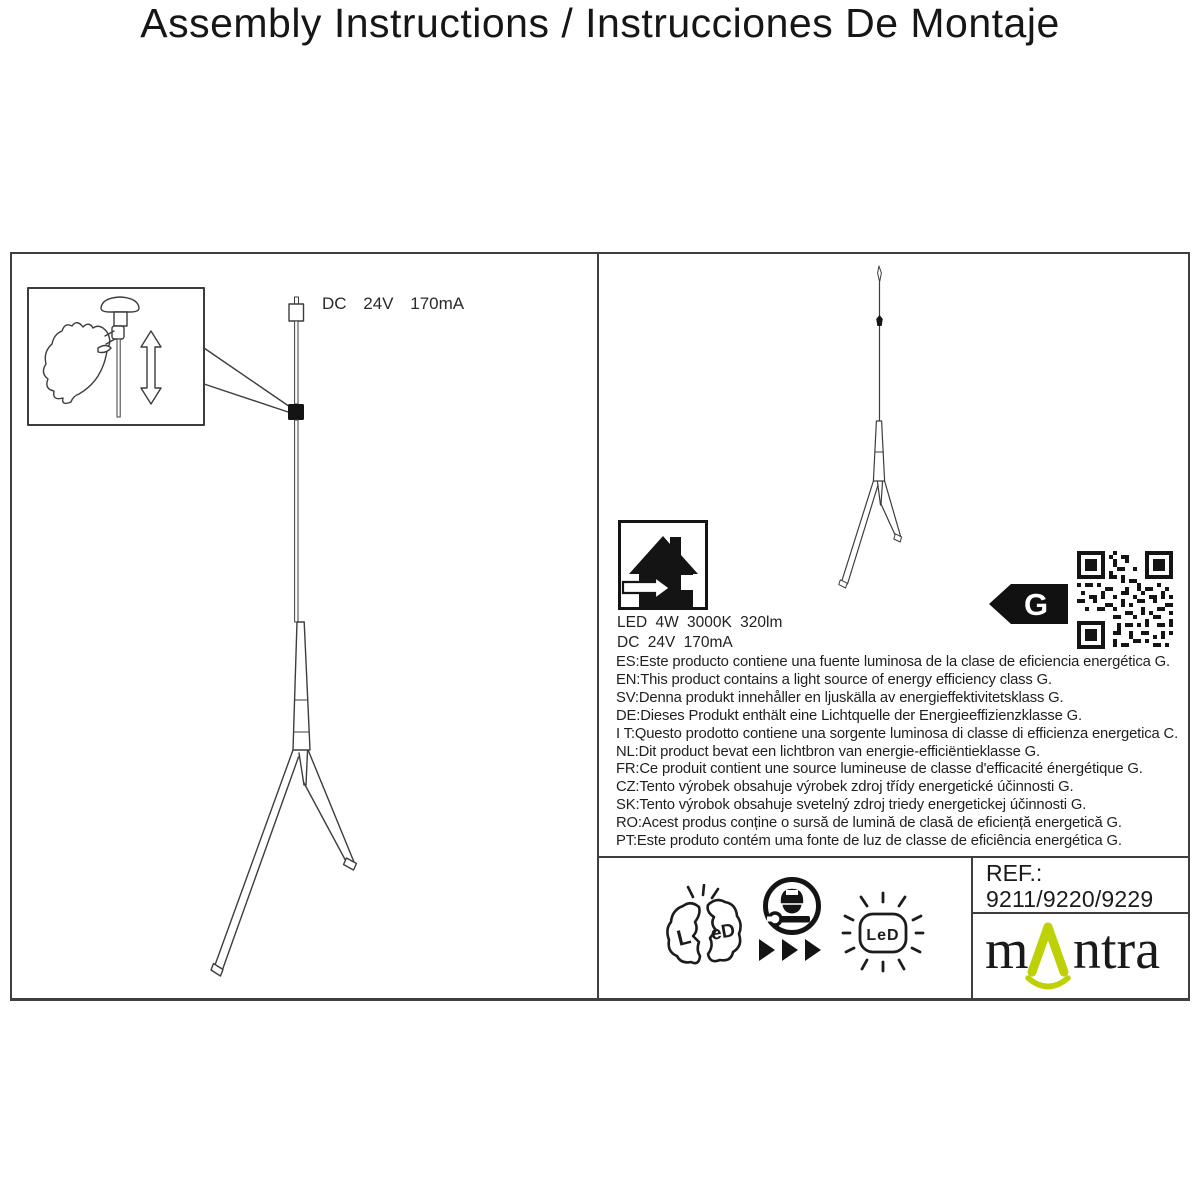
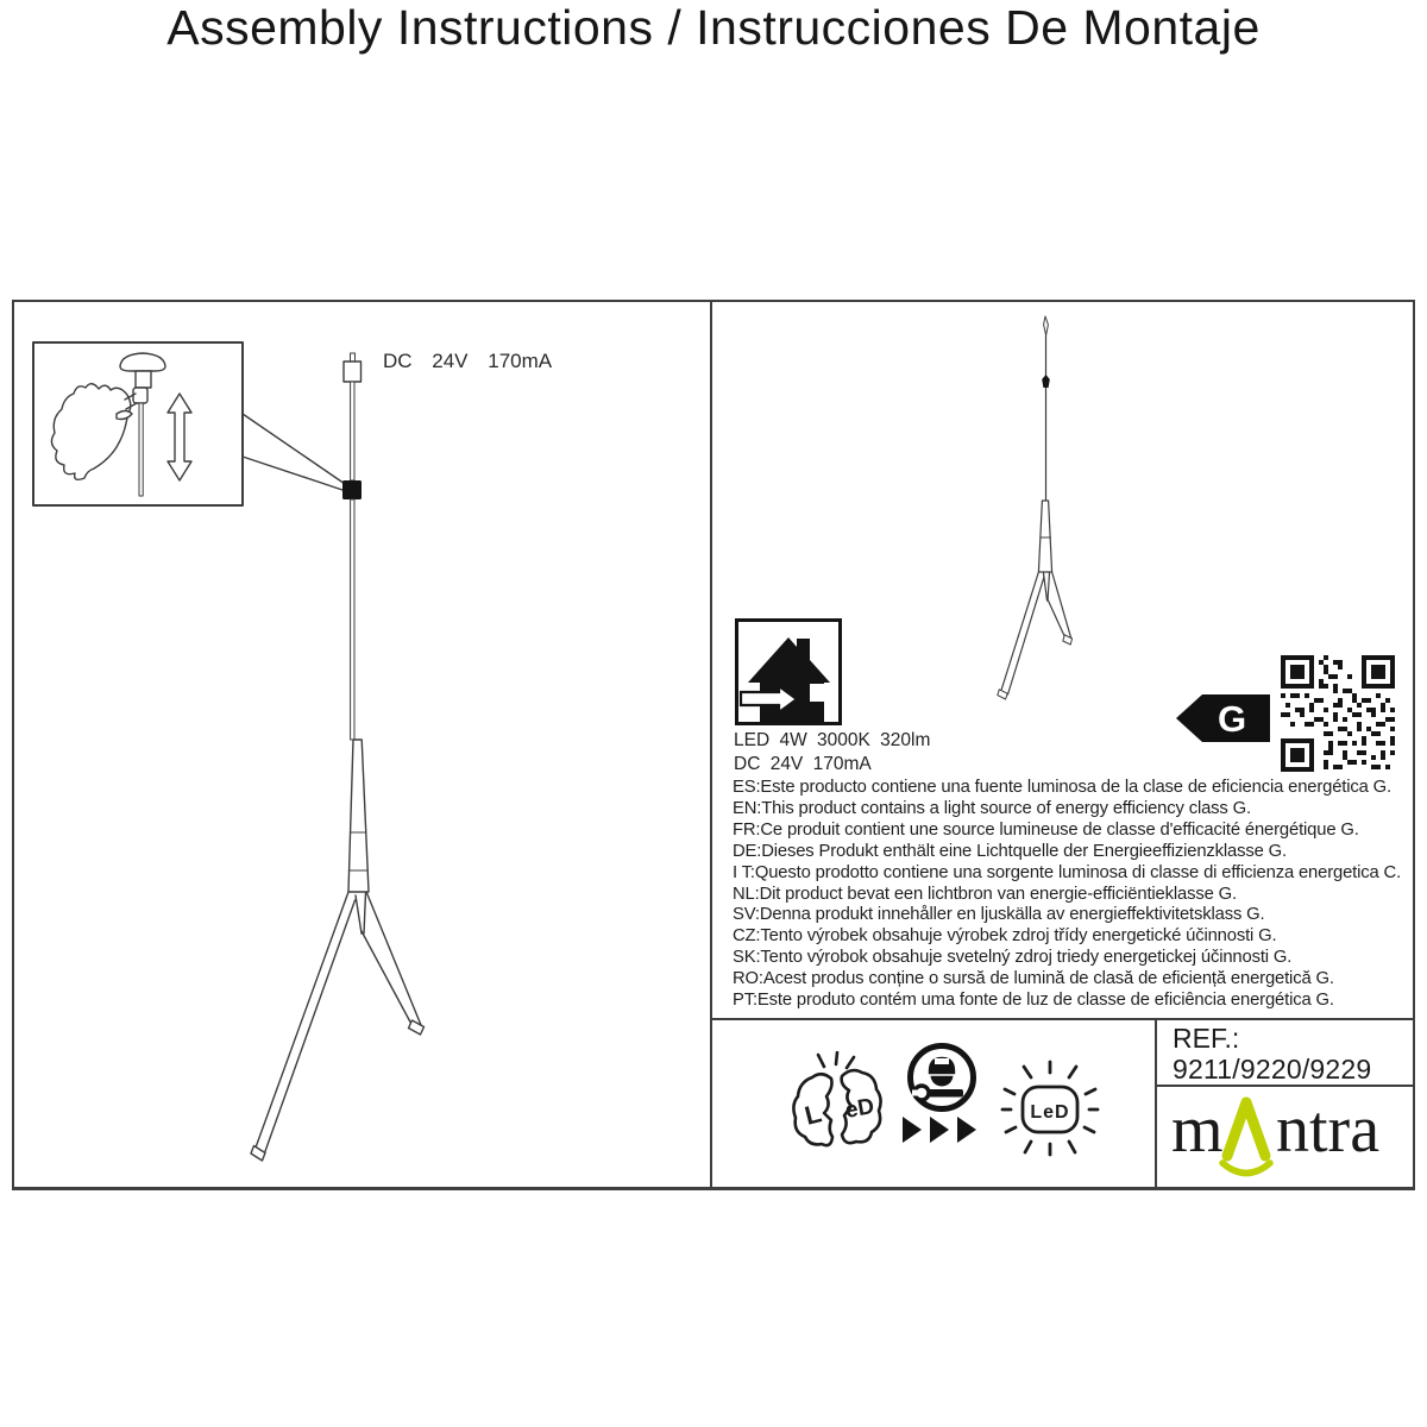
  Assembly Instructions / Instrucciones De Montaje
  DC 24V 170mA
  LED 4W 3000K 320lm
  DC 24V 170mA
  G
  ES:Este producto contiene una fuente luminosa de la clase de eficiencia energética G.
  EN:This product contains a light source of energy efficiency class G.
- SV:Denna produkt innehåller en ljuskälla av energieffektivitetsklass G.
+ FR:Ce produit contient une source lumineuse de classe d'efficacité énergétique G.
  DE:Dieses Produkt enthält eine Lichtquelle der Energieeffizienzklasse G.
  I T:Questo prodotto contiene una sorgente luminosa di classe di efficienza energetica C.
  NL:Dit product bevat een lichtbron van energie-efficiëntieklasse G.
- FR:Ce produit contient une source lumineuse de classe d'efficacité énergétique G.
+ SV:Denna produkt innehåller en ljuskälla av energieffektivitetsklass G.
  CZ:Tento výrobek obsahuje výrobek zdroj třídy energetické účinnosti G.
  SK:Tento výrobok obsahuje svetelný zdroj triedy energetickej účinnosti G.
  RO:Acest produs conține o sursă de lumină de clasă de eficiență energetică G.
  PT:Este produto contém uma fonte de luz de classe de eficiência energética G.
  LeD
  REF.:
  9211/9220/9229
  m
  ntra
